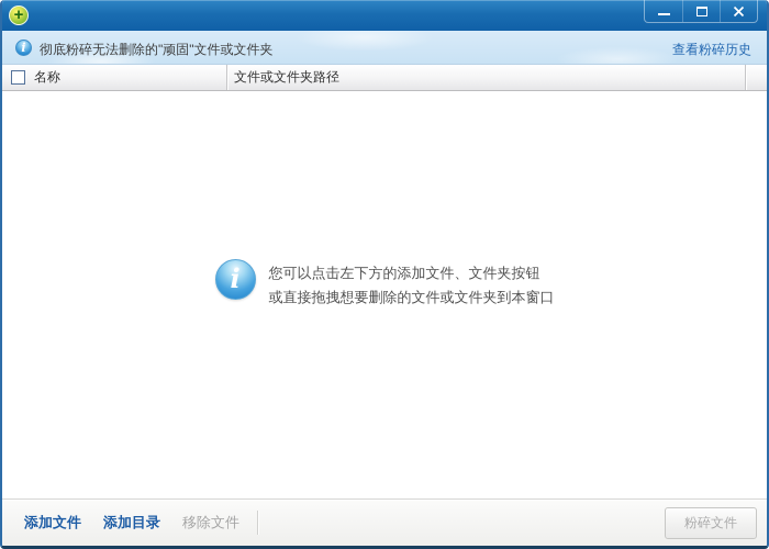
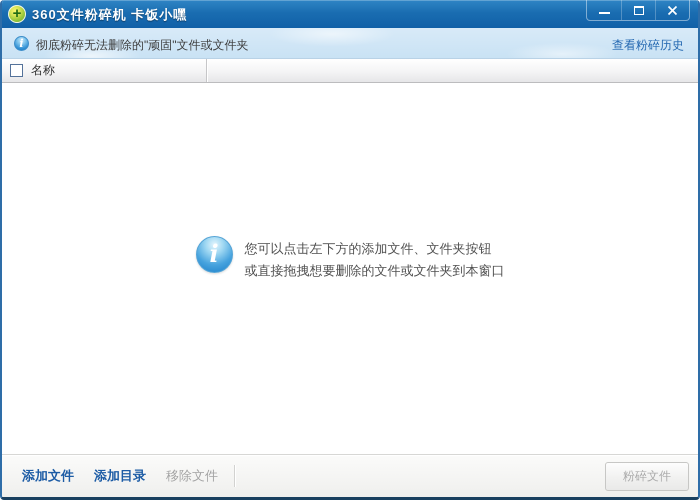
  +
+ 360文件粉碎机 卡饭小嘿
  i
  彻底粉碎无法删除的"顽固"文件或文件夹
  查看粉碎历史
  名称
- 文件或文件夹路径
  i
  您可以点击左下方的添加文件、文件夹按钮
  或直接拖拽想要删除的文件或文件夹到本窗口
  添加文件
  添加目录
  移除文件
  粉碎文件
